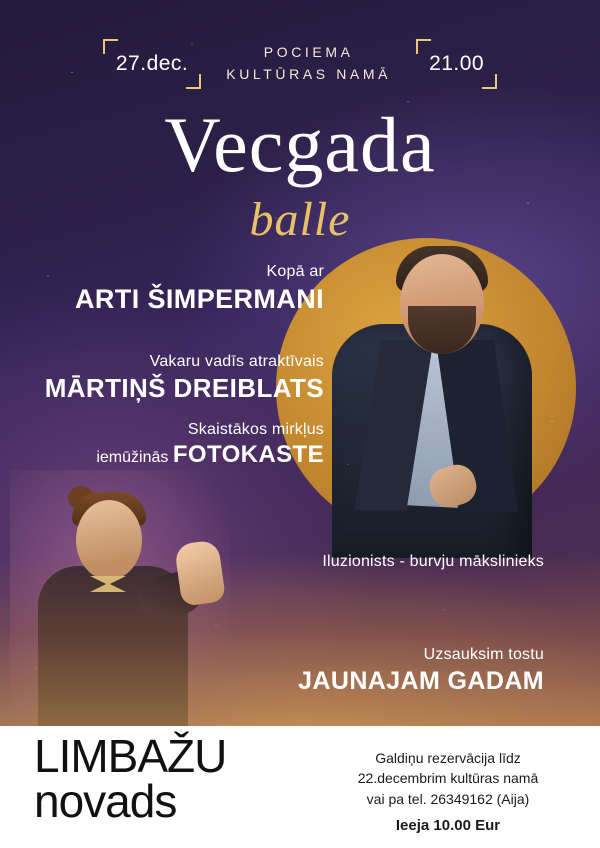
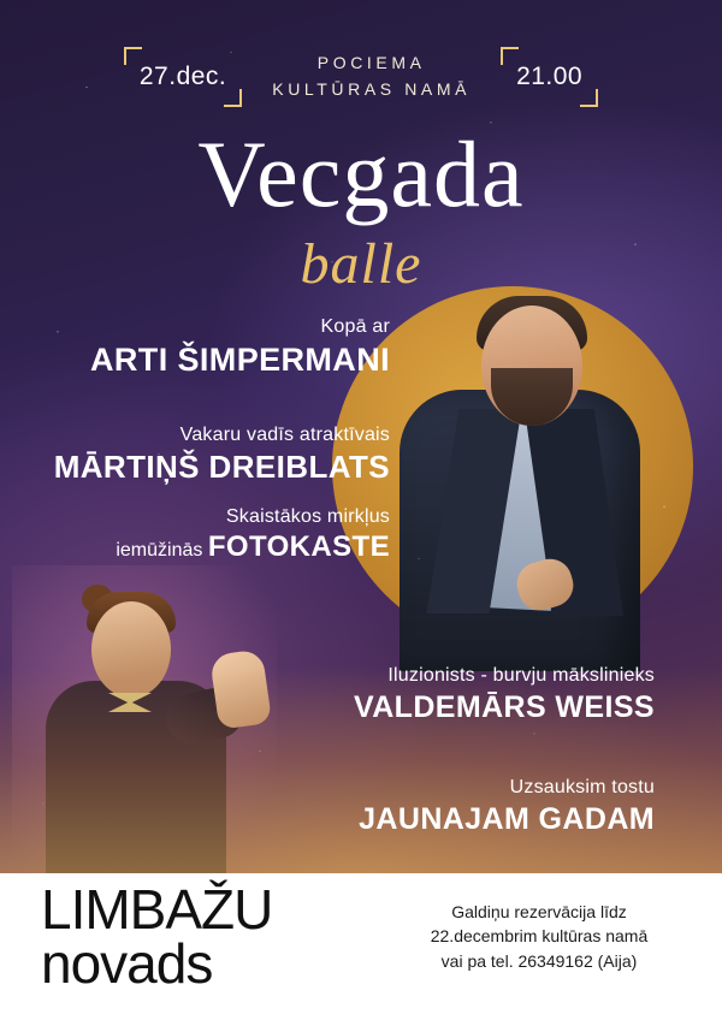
  27.dec.
  POCIEMA
  KULTŪRAS NAMĀ
  21.00
  Vecgada
  balle
  Kopā ar
  ARTI ŠIMPERMANI
  Vakaru vadīs atraktīvais
  MĀRTIŅŠ DREIBLATS
  Skaistākos mirkļus
  iemūžinās FOTOKASTE
  Iluzionists - burvju mākslinieks
+ VALDEMĀRS WEISS
  Uzsauksim tostu
  JAUNAJAM GADAM
  LIMBAŽU
  novads
  Galdiņu rezervācija līdz
  22.decembrim kultūras namā
  vai pa tel. 26349162 (Aija)
- Ieeja 10.00 Eur
